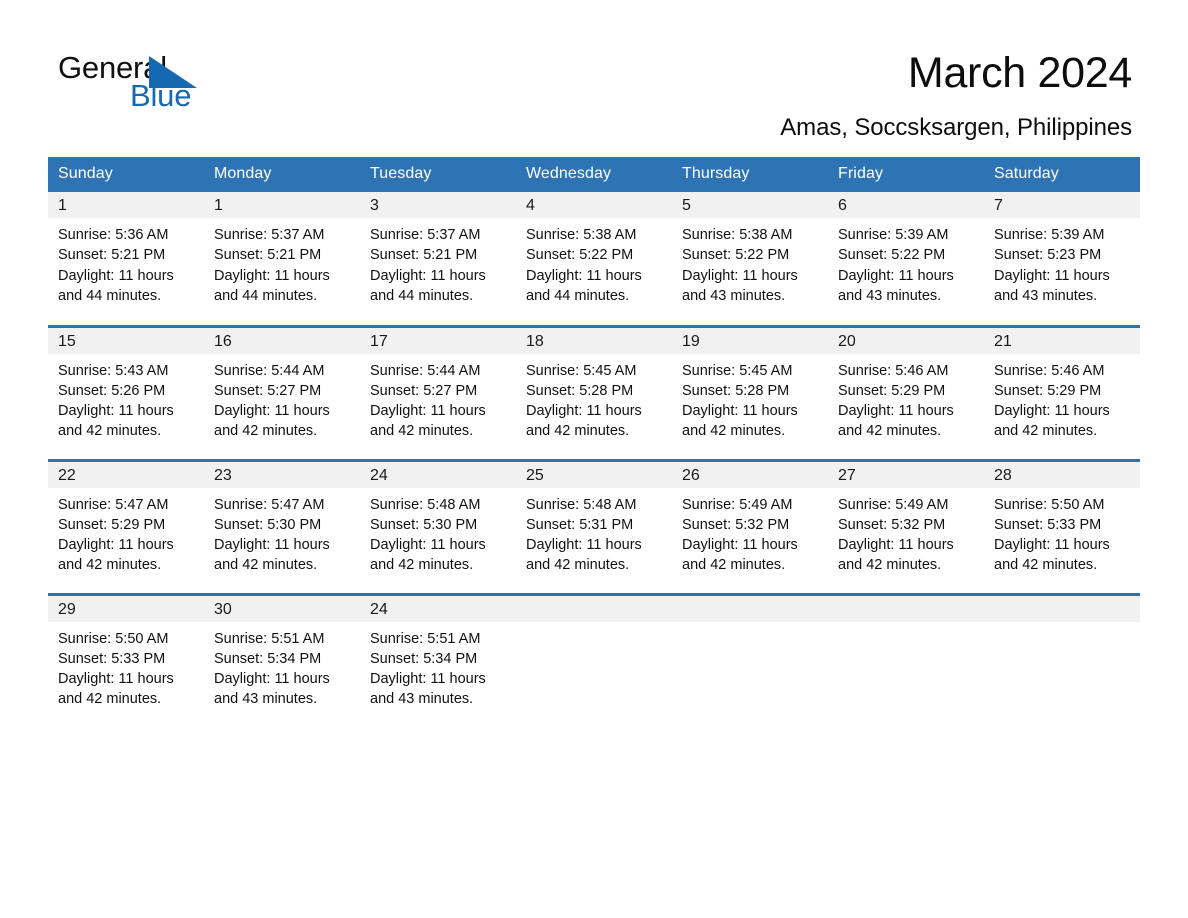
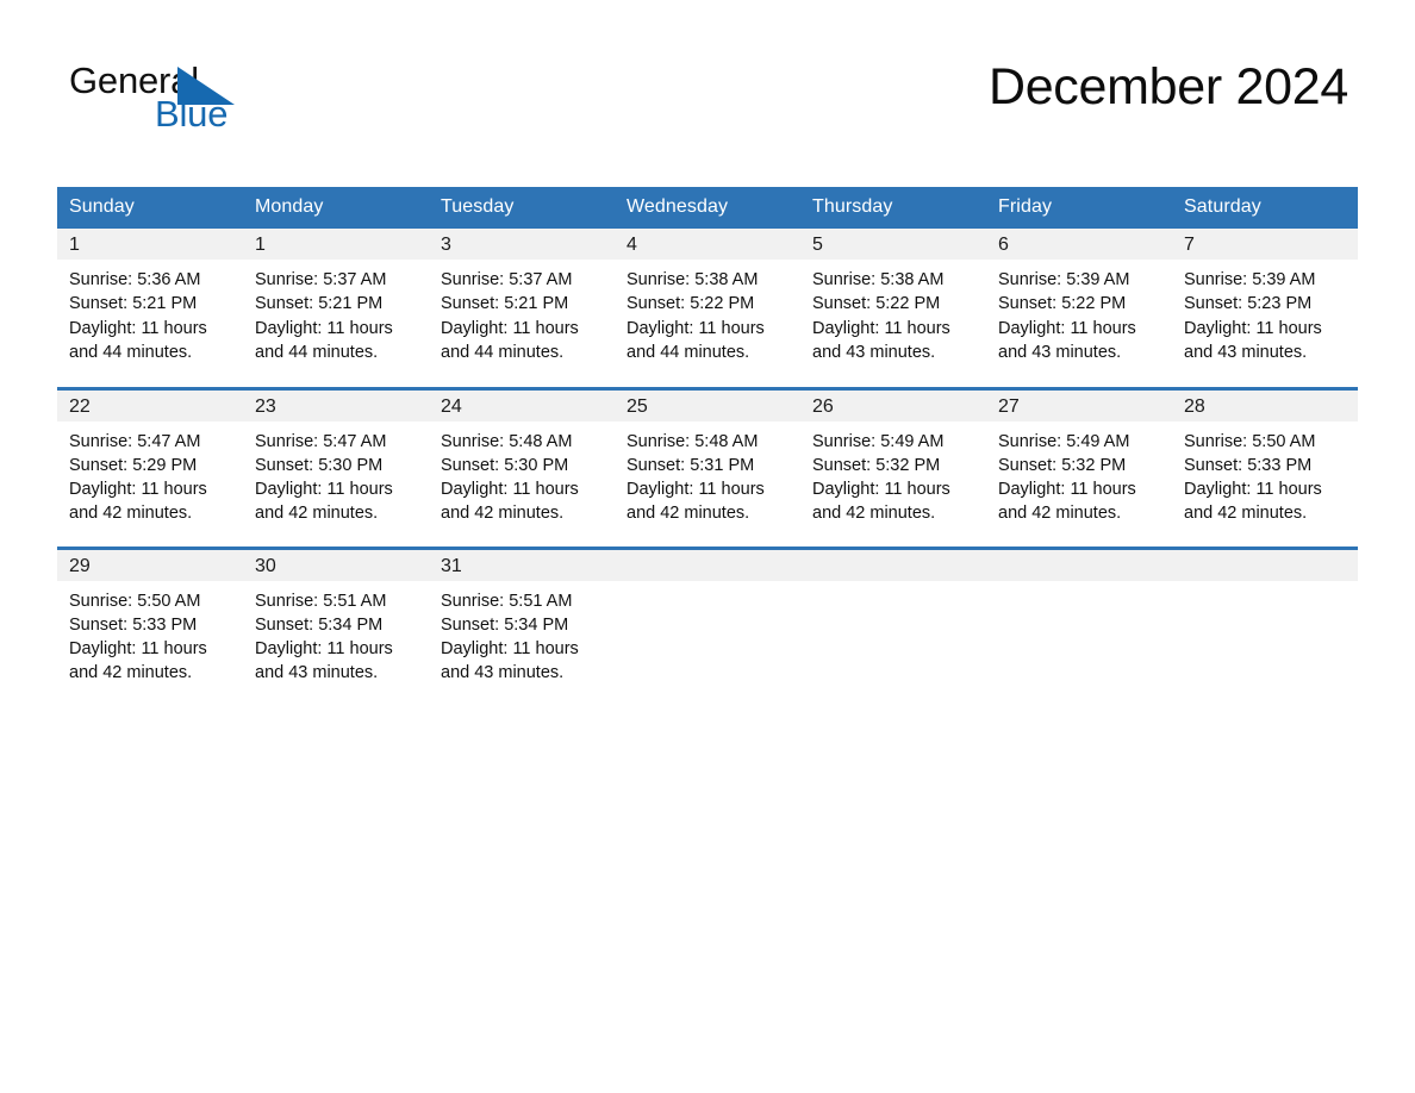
  Gener
  Blue
- March 2024
+ December 2024
- Amas, Soccsksargen, Philippines
  Sunday	Monday	Tuesday	Wednesday	Thursday	Friday	Saturday
  1Sunrise: 5:36 AMSunset: 5:21 PMDaylight: 11 hours and 44 minutes.	1Sunrise: 5:37 AMSunset: 5:21 PMDaylight: 11 hours and 44 minutes.	3Sunrise: 5:37 AMSunset: 5:21 PMDaylight: 11 hours and 44 minutes.	4Sunrise: 5:38 AMSunset: 5:22 PMDaylight: 11 hours and 44 minutes.	5Sunrise: 5:38 AMSunset: 5:22 PMDaylight: 11 hours and 43 minutes.	6Sunrise: 5:39 AMSunset: 5:22 PMDaylight: 11 hours and 43 minutes.	7Sunrise: 5:39 AMSunset: 5:23 PMDaylight: 11 hours and 43 minutes.
- 15Sunrise: 5:43 AMSunset: 5:26 PMDaylight: 11 hours and 42 minutes.	16Sunrise: 5:44 AMSunset: 5:27 PMDaylight: 11 hours and 42 minutes.	17Sunrise: 5:44 AMSunset: 5:27 PMDaylight: 11 hours and 42 minutes.	18Sunrise: 5:45 AMSunset: 5:28 PMDaylight: 11 hours and 42 minutes.	19Sunrise: 5:45 AMSunset: 5:28 PMDaylight: 11 hours and 42 minutes.	20Sunrise: 5:46 AMSunset: 5:29 PMDaylight: 11 hours and 42 minutes.	21Sunrise: 5:46 AMSunset: 5:29 PMDaylight: 11 hours and 42 minutes.
  22Sunrise: 5:47 AMSunset: 5:29 PMDaylight: 11 hours and 42 minutes.	23Sunrise: 5:47 AMSunset: 5:30 PMDaylight: 11 hours and 42 minutes.	24Sunrise: 5:48 AMSunset: 5:30 PMDaylight: 11 hours and 42 minutes.	25Sunrise: 5:48 AMSunset: 5:31 PMDaylight: 11 hours and 42 minutes.	26Sunrise: 5:49 AMSunset: 5:32 PMDaylight: 11 hours and 42 minutes.	27Sunrise: 5:49 AMSunset: 5:32 PMDaylight: 11 hours and 42 minutes.	28Sunrise: 5:50 AMSunset: 5:33 PMDaylight: 11 hours and 42 minutes.
- 29Sunrise: 5:50 AMSunset: 5:33 PMDaylight: 11 hours and 42 minutes.	30Sunrise: 5:51 AMSunset: 5:34 PMDaylight: 11 hours and 43 minutes.	24Sunrise: 5:51 AMSunset: 5:34 PMDaylight: 11 hours and 43 minutes.
+ 29Sunrise: 5:50 AMSunset: 5:33 PMDaylight: 11 hours and 42 minutes.	30Sunrise: 5:51 AMSunset: 5:34 PMDaylight: 11 hours and 43 minutes.	31Sunrise: 5:51 AMSunset: 5:34 PMDaylight: 11 hours and 43 minutes.
